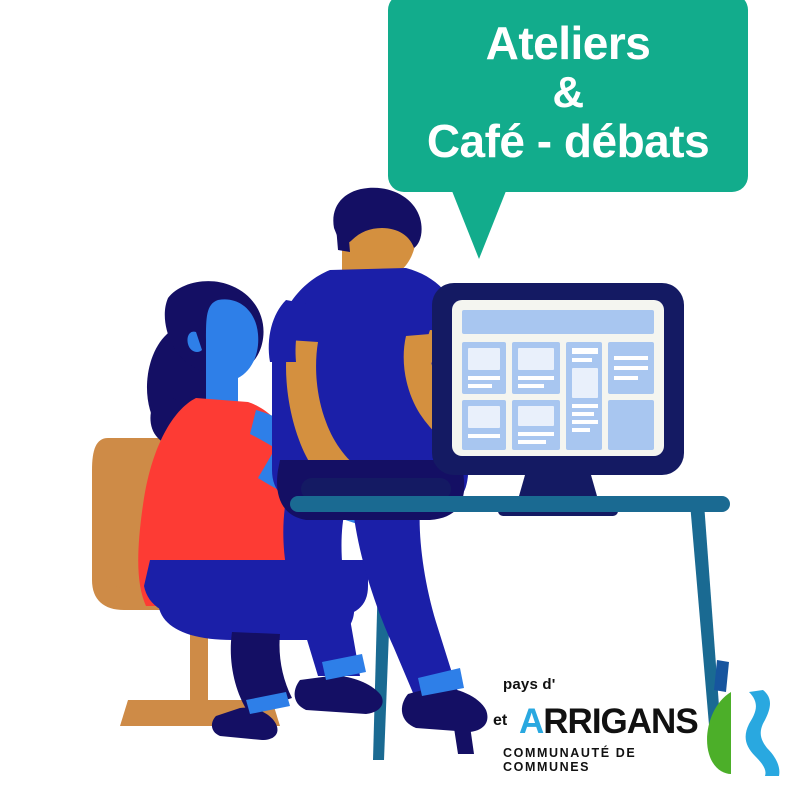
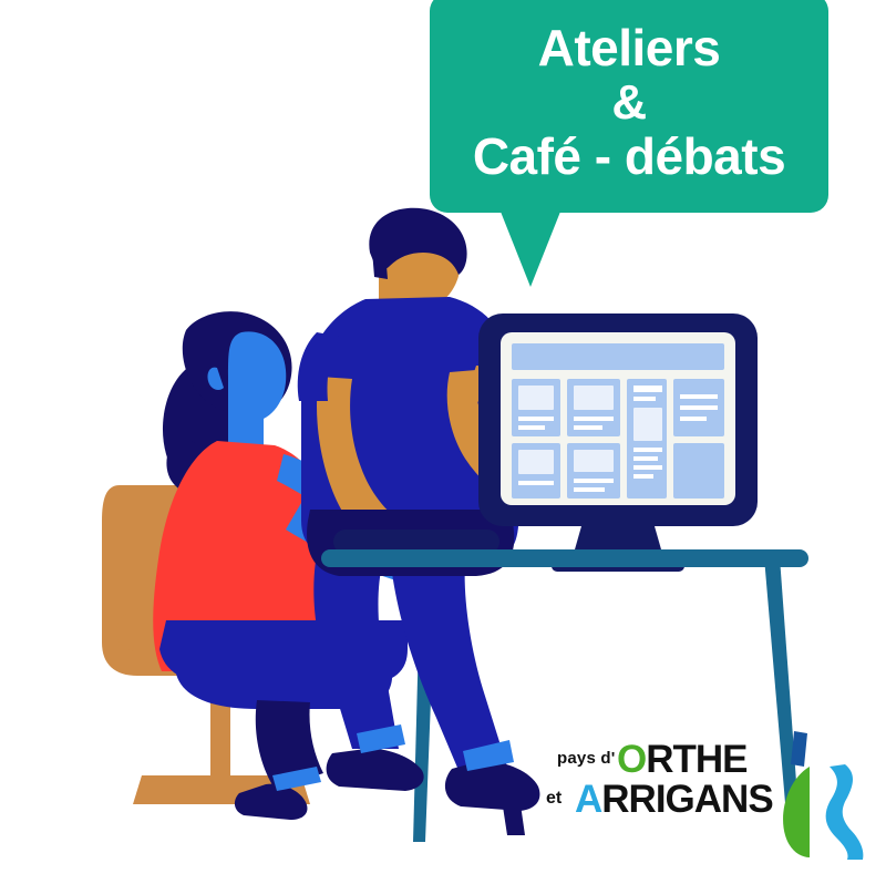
  Ateliers
  &
  Café - débats
  pays d'
+ ORTHE
  et
  ARRIGANS
- COMMUNAUTÉ DE COMMUNES
